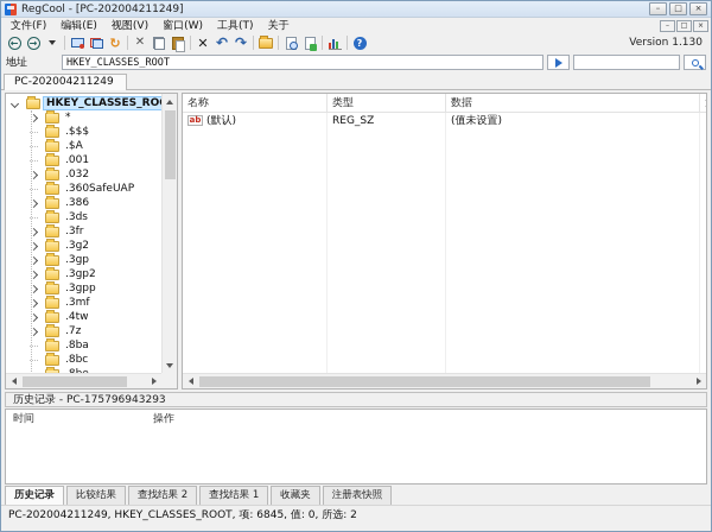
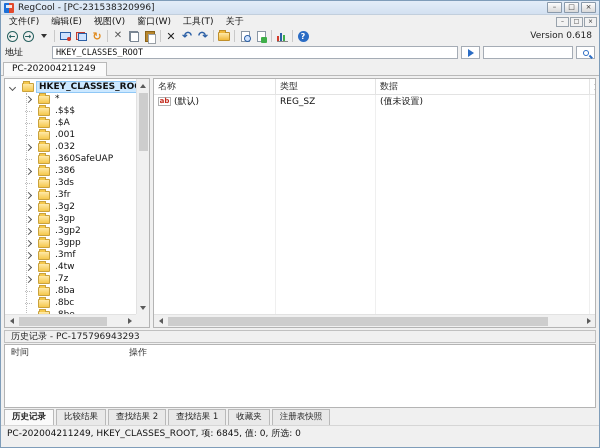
- RegCool - [PC-202004211249]
+ RegCool - [PC-231538320996]
  –
  □
  ×
  文件(F)
  编辑(E)
  视图(V)
  窗口(W)
  工具(T)
  关于
  ←
  →
  ↻
  ✕
  ✕
  ↶
  ↷
  ?
- Version 1.130
+ Version 0.618
  地址
  HKEY_CLASSES_ROOT
  PC-202004211249
  HKEY_CLASSES_RO
  *
  .$$$
  .$A
  .001
  .032
  .360SafeUAP
  .386
  .3ds
  .3fr
  .3g2
  .3gp
  .3gp2
  .3gpp
  .3mf
  .4tw
  .7z
  .8ba
  .8bc
  名称
  类型
  数据
  ab
  (默认)
  REG_SZ
  (值未设置)
  历史记录 - PC-175796943293
  时间
  操作
  历史记录
  比较结果
  查找结果 2
  查找结果 1
  收藏夹
  注册表快照
- PC-202004211249, HKEY_CLASSES_ROOT, 项: 6845, 值: 0, 所选: 2
+ PC-202004211249, HKEY_CLASSES_ROOT, 项: 6845, 值: 0, 所选: 0
